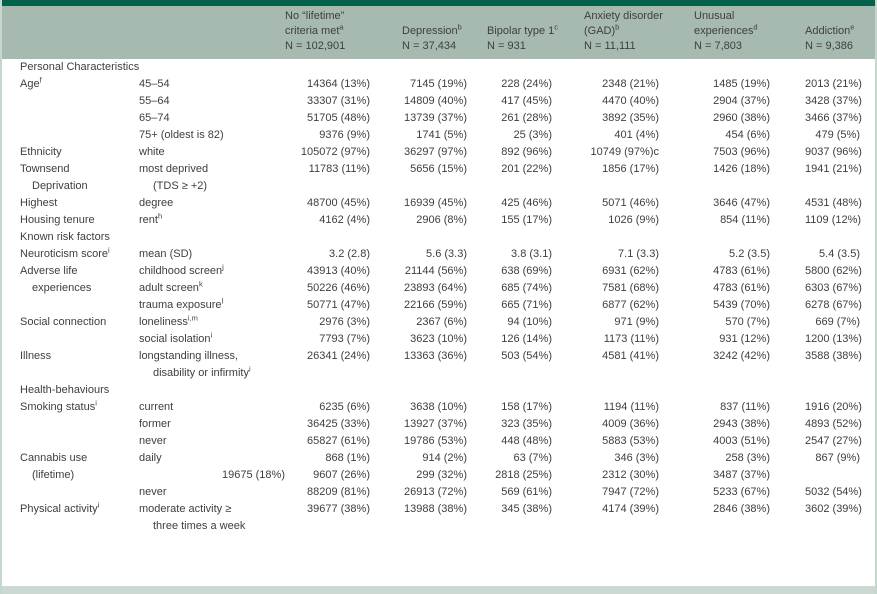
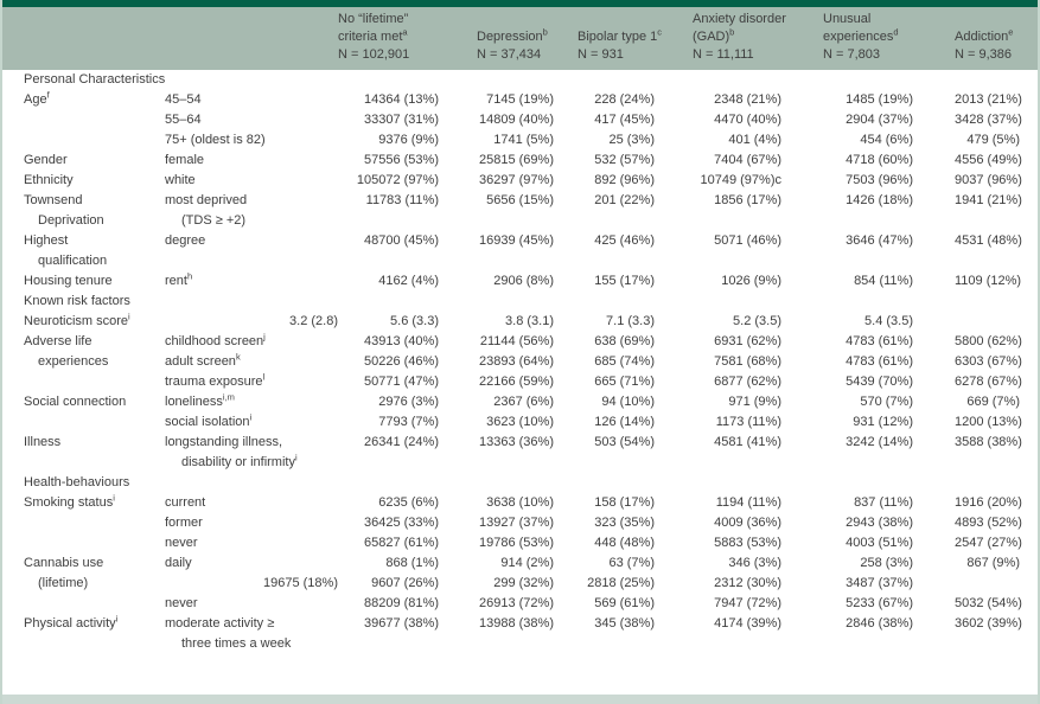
  No “lifetime”
  criteria meta
  N = 102,901
  Depressionb
  N = 37,434
  Bipolar type 1c
  N = 931
  Anxiety disorder
  (GAD)b
  N = 11,111
  Unusual
  experiencesd
  N = 7,803
  Addictione
  N = 9,386
  Personal Characteristics
  Agef
  45–54
  14364 (13%)
  7145 (19%)
  228 (24%)
  2348 (21%)
  1485 (19%)
  2013 (21%)
  55–64
  33307 (31%)
  14809 (40%)
  417 (45%)
  4470 (40%)
  2904 (37%)
  3428 (37%)
- 65–74
- 51705 (48%)
- 13739 (37%)
- 261 (28%)
- 3892 (35%)
- 2960 (38%)
- 3466 (37%)
  75+ (oldest is 82)
  9376 (9%)
  1741 (5%)
  25 (3%)
  401 (4%)
  454 (6%)
  479 (5%)
+ Gender
+ female
+ 57556 (53%)
+ 25815 (69%)
+ 532 (57%)
+ 7404 (67%)
+ 4718 (60%)
+ 4556 (49%)
  Ethnicity
  white
  105072 (97%)
  36297 (97%)
  892 (96%)
  10749 (97%)c
  7503 (96%)
  9037 (96%)
  Townsend
  most deprived
  11783 (11%)
  5656 (15%)
  201 (22%)
  1856 (17%)
  1426 (18%)
  1941 (21%)
  Deprivation
  (TDS ≥ +2)
  Highest
  degree
  48700 (45%)
  16939 (45%)
  425 (46%)
  5071 (46%)
  3646 (47%)
  4531 (48%)
+ qualification
  Housing tenure
  renth
  4162 (4%)
  2906 (8%)
  155 (17%)
  1026 (9%)
  854 (11%)
  1109 (12%)
  Known risk factors
  Neuroticism scorei
- mean (SD)
  3.2 (2.8)
  5.6 (3.3)
  3.8 (3.1)
  7.1 (3.3)
  5.2 (3.5)
  5.4 (3.5)
  Adverse life
  childhood screenj
  43913 (40%)
  21144 (56%)
  638 (69%)
  6931 (62%)
  4783 (61%)
  5800 (62%)
  experiences
  adult screenk
  50226 (46%)
  23893 (64%)
  685 (74%)
  7581 (68%)
  4783 (61%)
  6303 (67%)
  trauma exposurel
  50771 (47%)
  22166 (59%)
  665 (71%)
  6877 (62%)
  5439 (70%)
  6278 (67%)
  Social connection
  lonelinessi,m
  2976 (3%)
  2367 (6%)
  94 (10%)
  971 (9%)
  570 (7%)
  669 (7%)
  social isolationi
  7793 (7%)
  3623 (10%)
  126 (14%)
  1173 (11%)
  931 (12%)
  1200 (13%)
  Illness
  longstanding illness,
  26341 (24%)
  13363 (36%)
  503 (54%)
  4581 (41%)
- 3242 (42%)
+ 3242 (14%)
  3588 (38%)
  disability or infirmityi
  Health-behaviours
  Smoking statusi
  current
  6235 (6%)
  3638 (10%)
  158 (17%)
  1194 (11%)
  837 (11%)
  1916 (20%)
  former
  36425 (33%)
  13927 (37%)
  323 (35%)
  4009 (36%)
  2943 (38%)
  4893 (52%)
  never
  65827 (61%)
  19786 (53%)
  448 (48%)
  5883 (53%)
  4003 (51%)
  2547 (27%)
  Cannabis use
  daily
  868 (1%)
  914 (2%)
  63 (7%)
  346 (3%)
  258 (3%)
  867 (9%)
  (lifetime)
  19675 (18%)
  9607 (26%)
  299 (32%)
  2818 (25%)
  2312 (30%)
  3487 (37%)
  never
  88209 (81%)
  26913 (72%)
  569 (61%)
  7947 (72%)
  5233 (67%)
  5032 (54%)
  Physical activityi
  moderate activity ≥
  39677 (38%)
  13988 (38%)
  345 (38%)
  4174 (39%)
  2846 (38%)
  3602 (39%)
  three times a week
